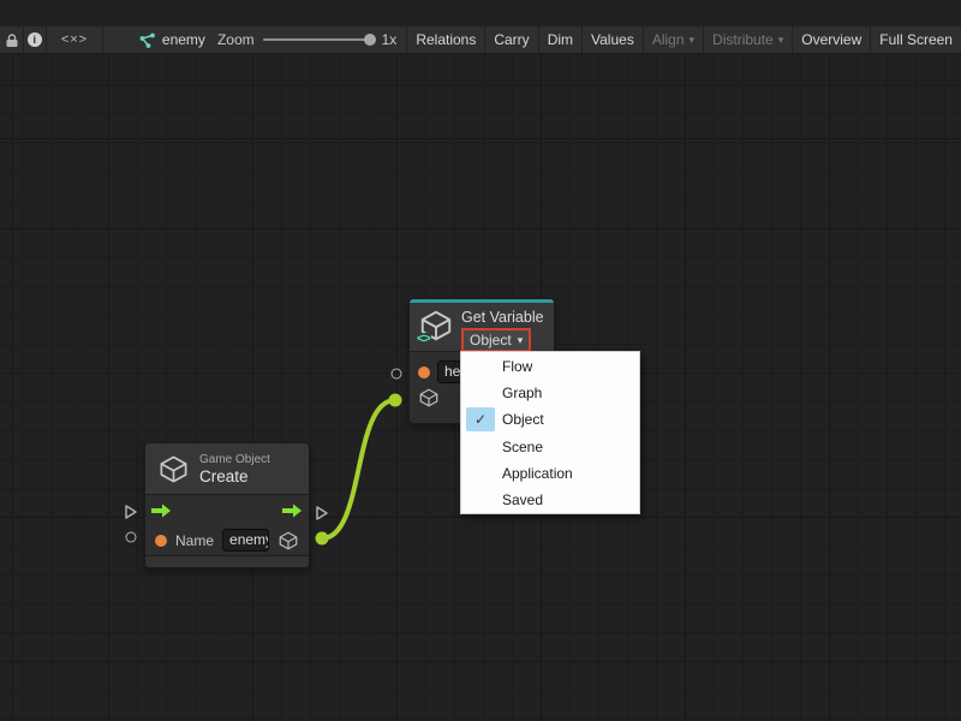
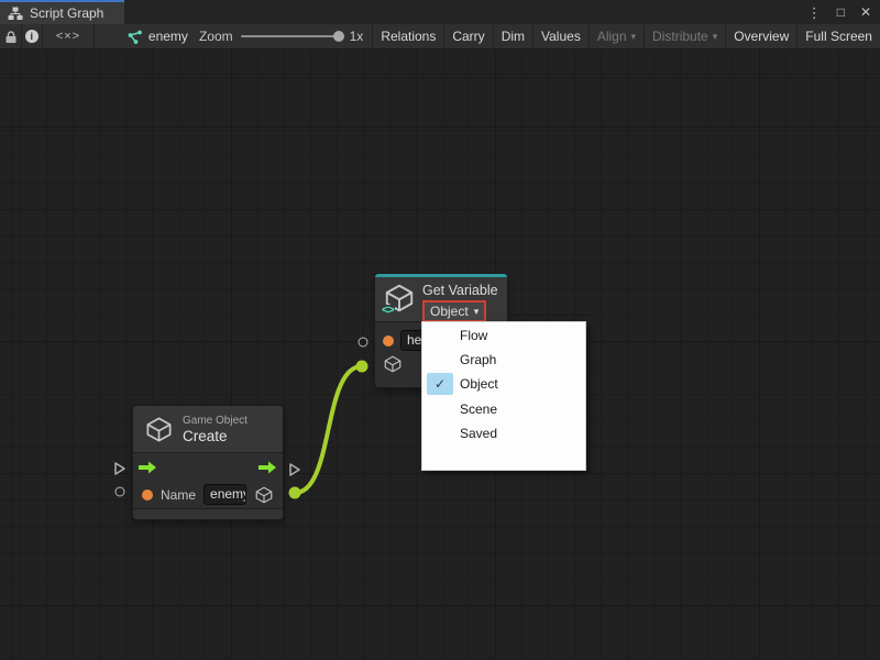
+ Script Graph
+ ⋮
+ □
+ ✕
  i
  <×>
  enemy
  Zoom
  1x
  Relations
  Carry
  Dim
  Values
  Align
  ▾
  Distribute
  ▾
  Overview
  Full Screen
  <>
  Get Variable
  Object
  ▾
  he
  Game Object
  Create
  Name
  enem
  Flow
  Graph
  ✓
  Object
  Scene
- Application
  Saved
